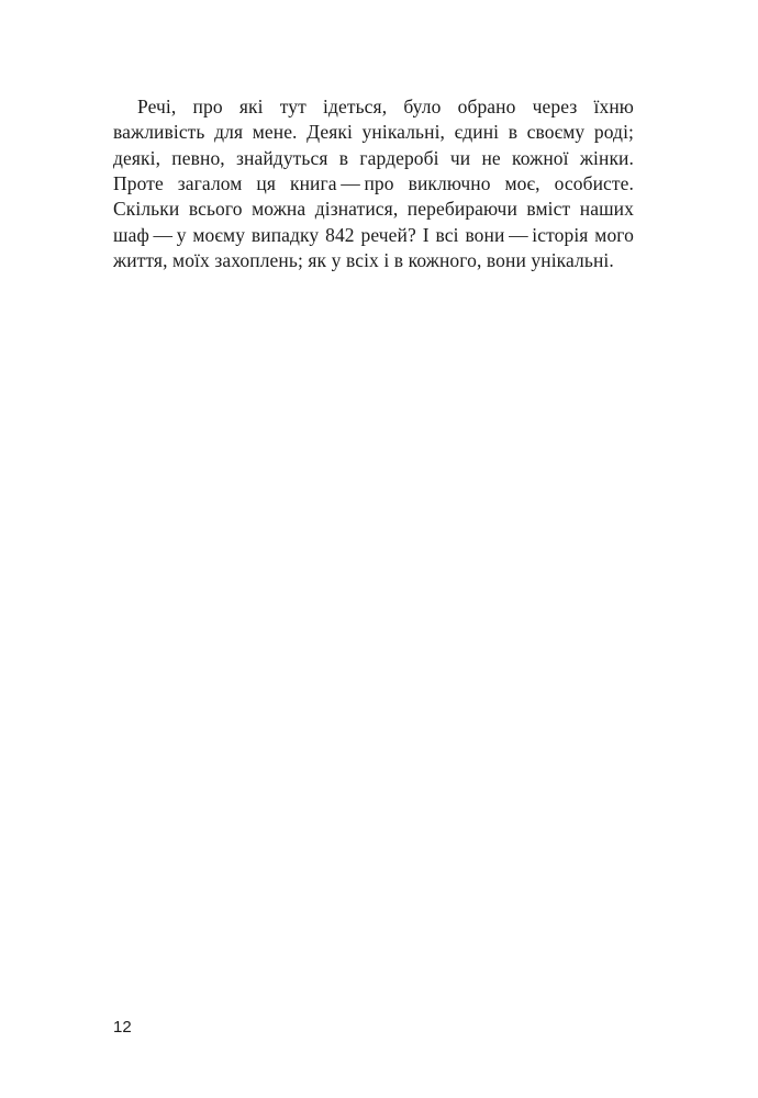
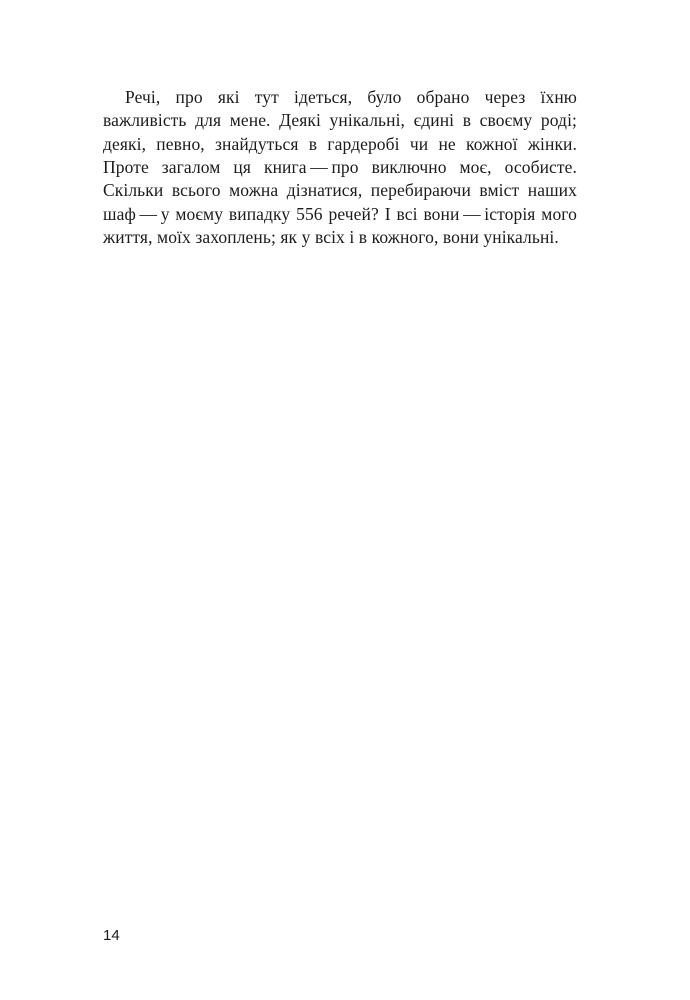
- Речі, про які тут ідеться, було обрано через їхню важливість для мене. Деякі унікальні, єдині в своєму роді; деякі, певно, знайдуться в гардеробі чи не кожної жінки. Проте загалом ця книга — про виключно моє, особисте. Скільки всього можна дізнатися, перебираючи вміст наших шаф — у моєму випадку 842 речей? І всі вони — історія мого життя, моїх захоплень; як у всіх і в кожного, вони унікальні.
+ Речі, про які тут ідеться, було обрано через їхню важливість для мене. Деякі унікальні, єдині в своєму роді; деякі, певно, знайдуться в гардеробі чи не кожної жінки. Проте загалом ця книга — про виключно моє, особисте. Скільки всього можна дізнатися, перебираючи вміст наших шаф — у моєму випадку 556 речей? І всі вони — історія мого життя, моїх захоплень; як у всіх і в кожного, вони унікальні.
- 12
+ 14
